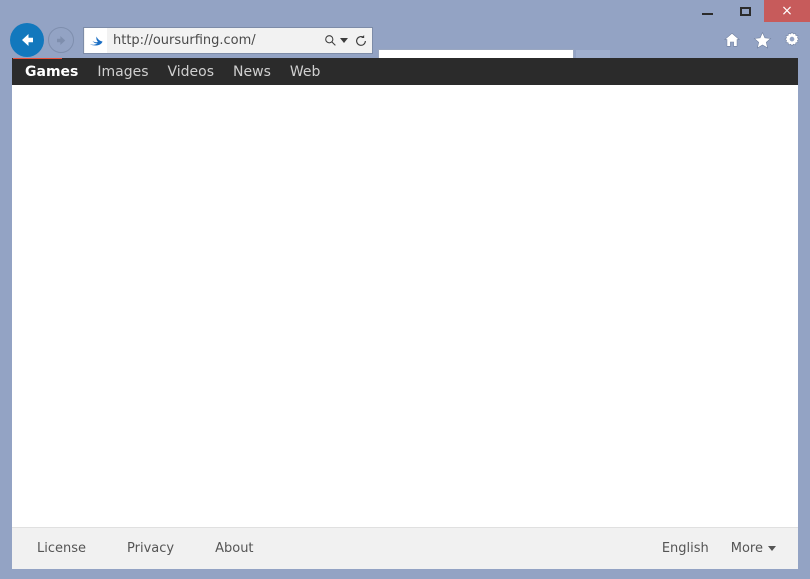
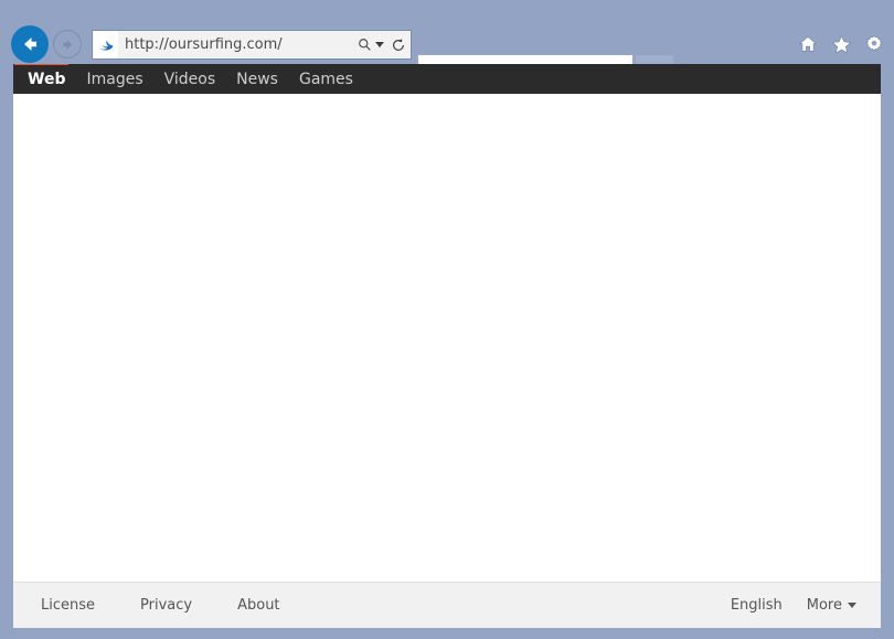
- ×
  http://oursurfing.com/
- Games
+ Web
  Images
  Videos
  News
- Web
+ Games
  License
  Privacy
  About
  English
  More
